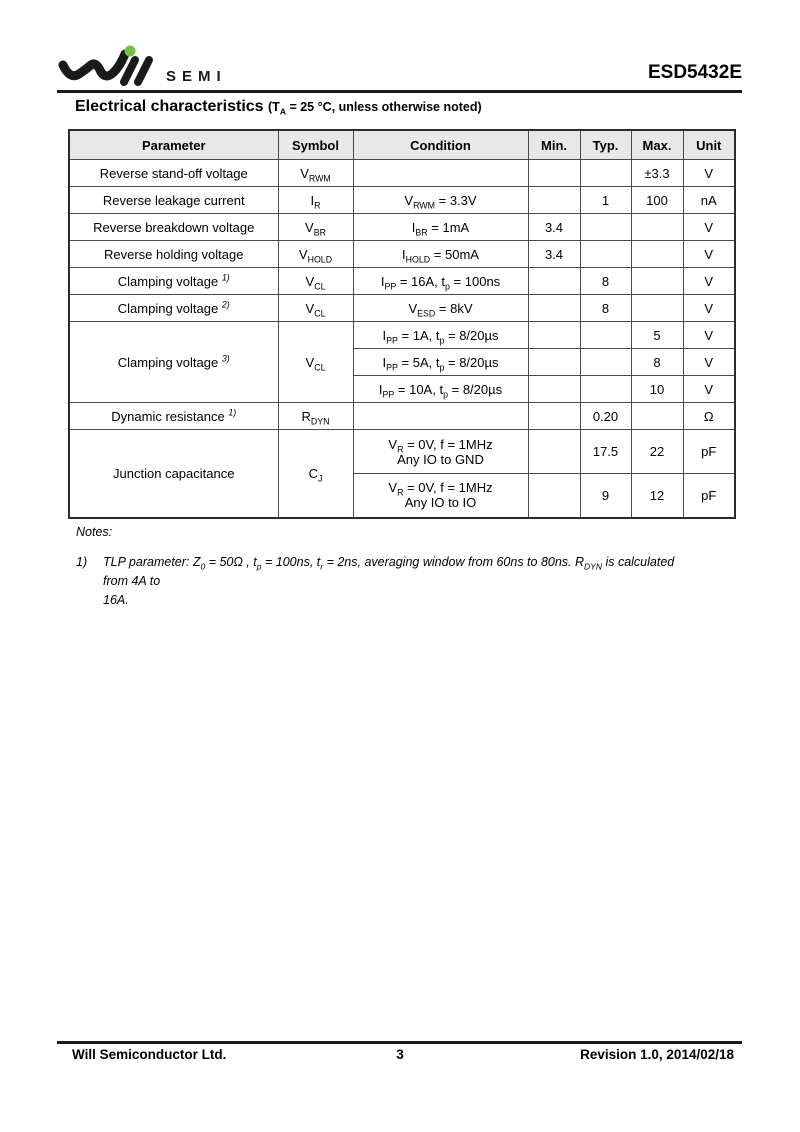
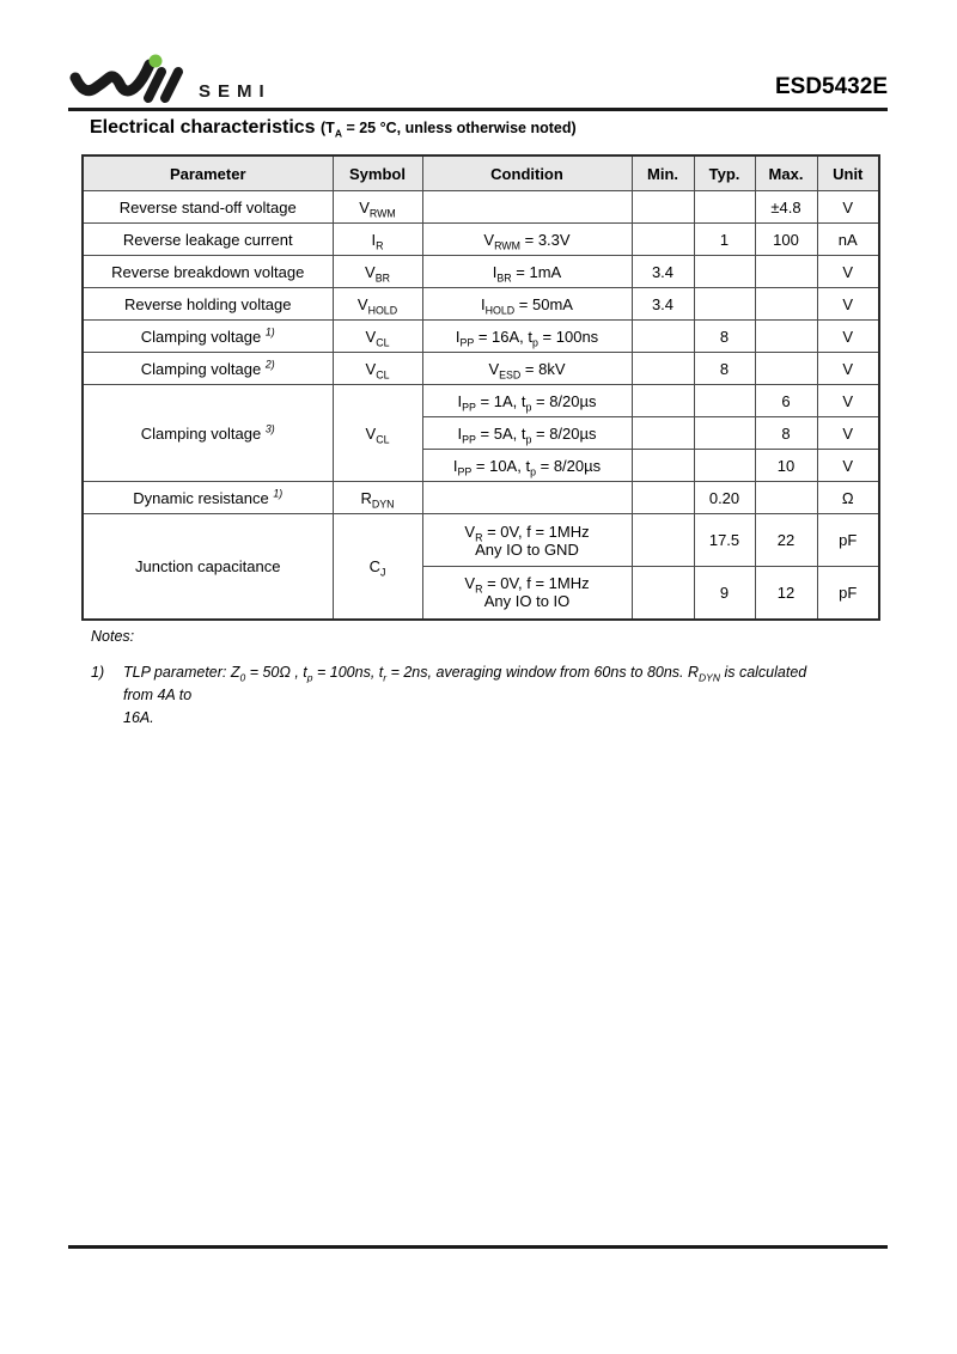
  SEMI
  ESD5432E
  Electrical characteristics (TA = 25 °C, unless otherwise noted)
  Parameter	Symbol	Condition	Min.	Typ.	Max.	Unit
- Reverse stand-off voltage	VRWM				±3.3	V
+ Reverse stand-off voltage	VRWM				±4.8	V
  Reverse leakage current	IR	VRWM = 3.3V		1	100	nA
  Reverse breakdown voltage	VBR	IBR = 1mA	3.4			V
  Reverse holding voltage	VHOLD	IHOLD = 50mA	3.4			V
  Clamping voltage 1)	VCL	IPP = 16A, tp = 100ns		8		V
  Clamping voltage 2)	VCL	VESD = 8kV		8		V
- Clamping voltage 3)	VCL	IPP = 1A, tp = 8/20µs			5	V
+ Clamping voltage 3)	VCL	IPP = 1A, tp = 8/20µs			6	V
  IPP = 5A, tp = 8/20µs			8	V
  IPP = 10A, tp = 8/20µs			10	V
  Dynamic resistance 1)	RDYN			0.20		Ω
  Junction capacitance	CJ	VR = 0V, f = 1MHzAny IO to GND		17.5	22	pF
  VR = 0V, f = 1MHzAny IO to IO		9	12	pF
  Notes:
  1)
  TLP parameter: Z0 = 50Ω , tp = 100ns, tr = 2ns, averaging window from 60ns to 80ns. RDYN is calculated from 4A to
  16A.
- 3
- Will Semiconductor Ltd.
- Revision 1.0, 2014/02/18
